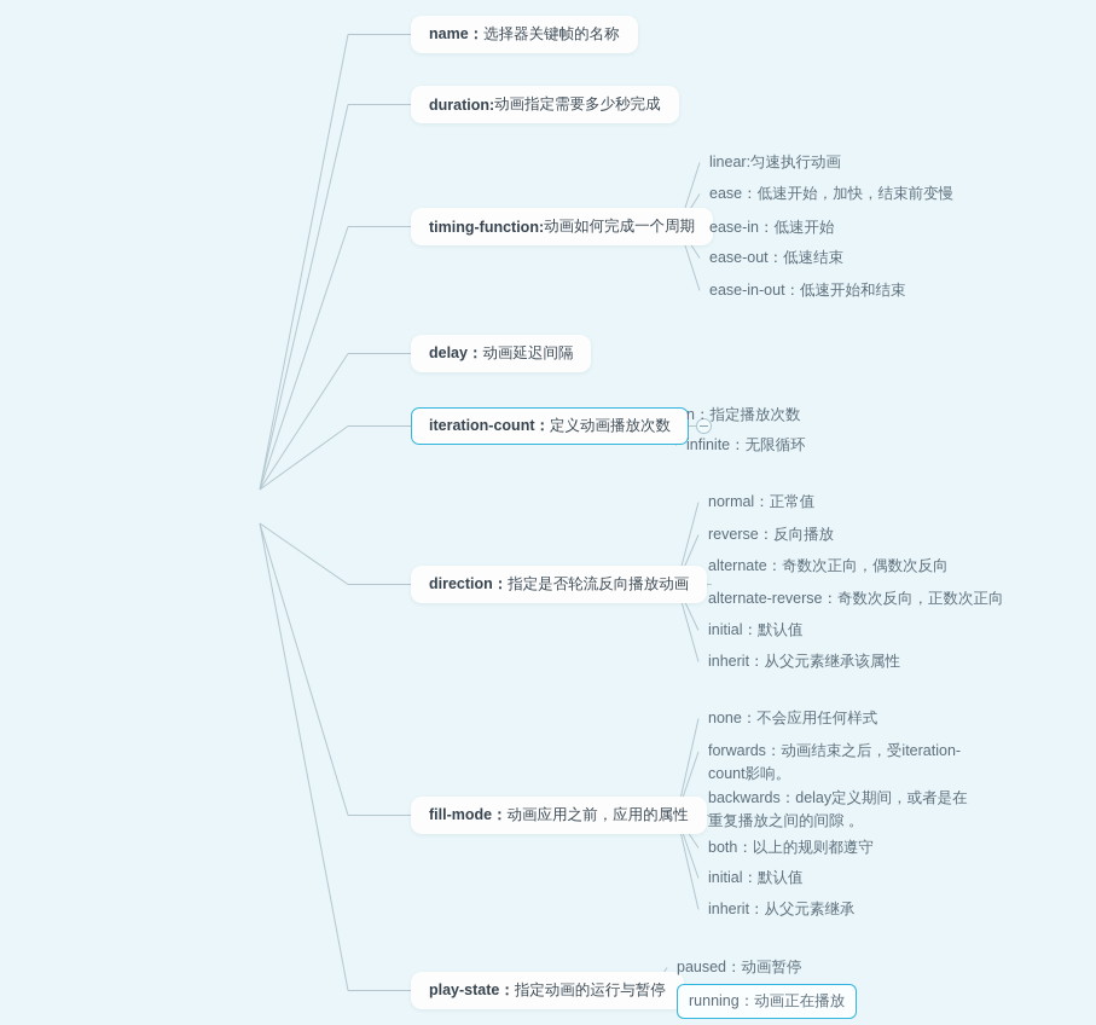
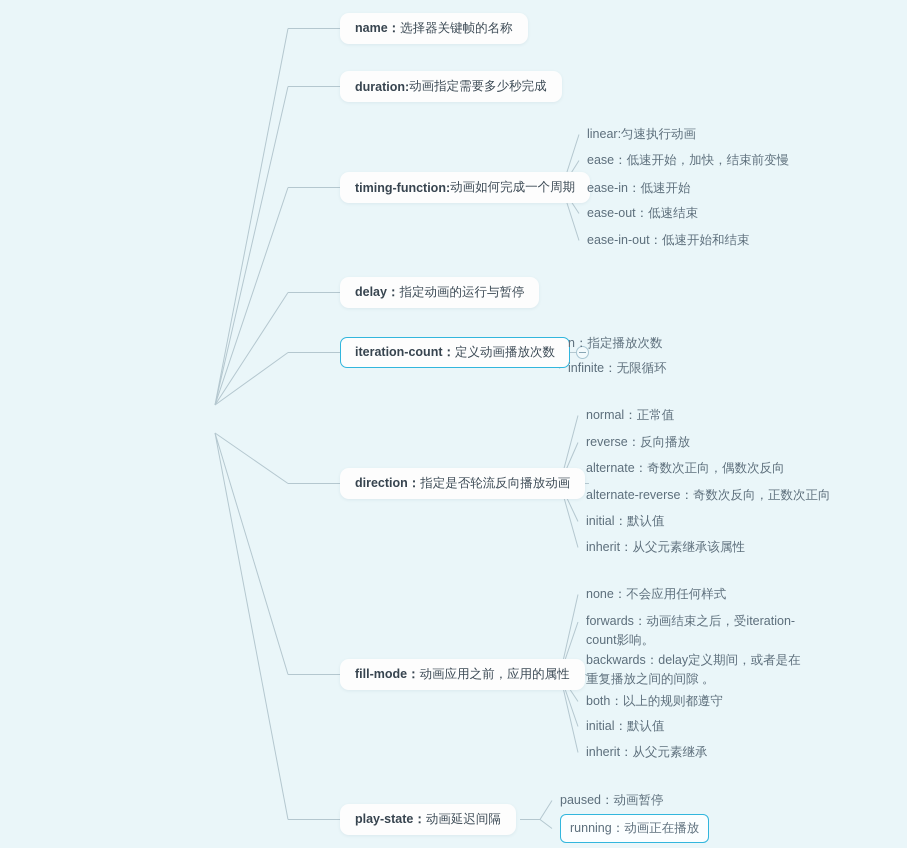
  name：
  选择器关键帧的名称
  duration:
  动画指定需要多少秒完成
  timing-function:
  动画如何完成一个周期
  delay：
- 动画延迟间隔
+ 指定动画的运行与暂停
  iteration-count：
  定义动画播放次数
  direction：
  指定是否轮流反向播放动画
  fill-mode：
  动画应用之前，应用的属性
  play-state：
- 指定动画的运行与暂停
+ 动画延迟间隔
  linear:匀速执行动画
  ease：低速开始，加快，结束前变慢
  ease-in：低速开始
  ease-out：低速结束
  ease-in-out：低速开始和结束
  n：指定播放次数
  infinite：无限循环
  normal：正常值
  reverse：反向播放
  alternate：奇数次正向，偶数次反向
  alternate-reverse：奇数次反向，正数次正向
  initial：默认值
  inherit：从父元素继承该属性
  none：不会应用任何样式
  forwards：动画结束之后，受iteration-count影响。
  backwards：delay定义期间，或者是在重复播放之间的间隙 。
  both：以上的规则都遵守
  initial：默认值
  inherit：从父元素继承
  paused：动画暂停
  running：动画正在播放
